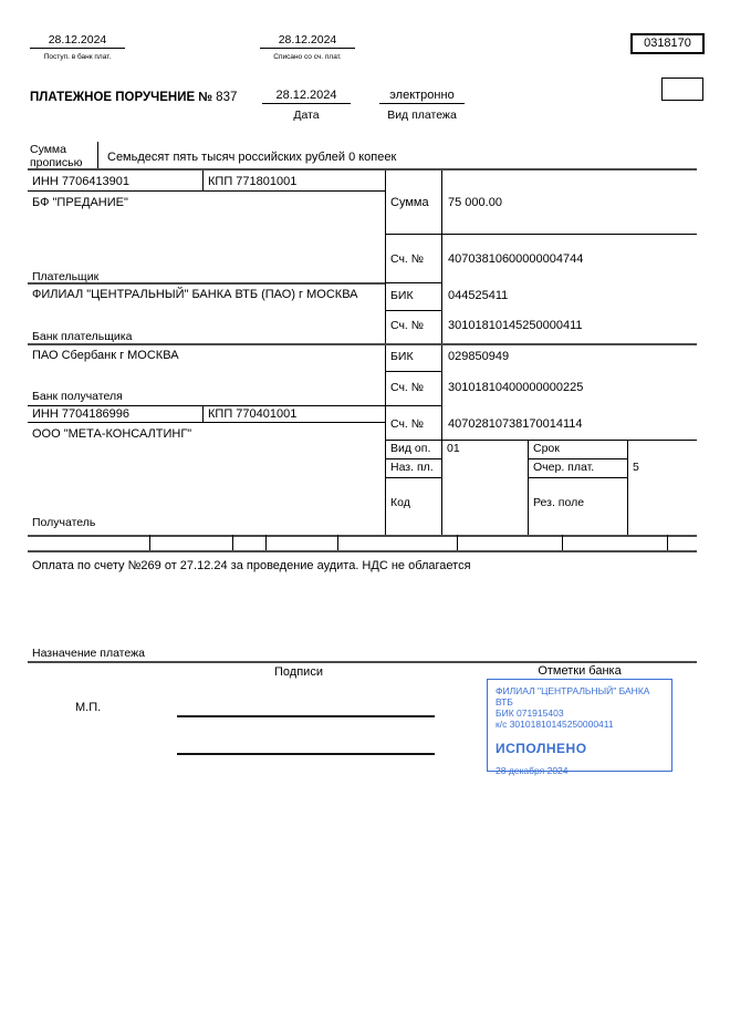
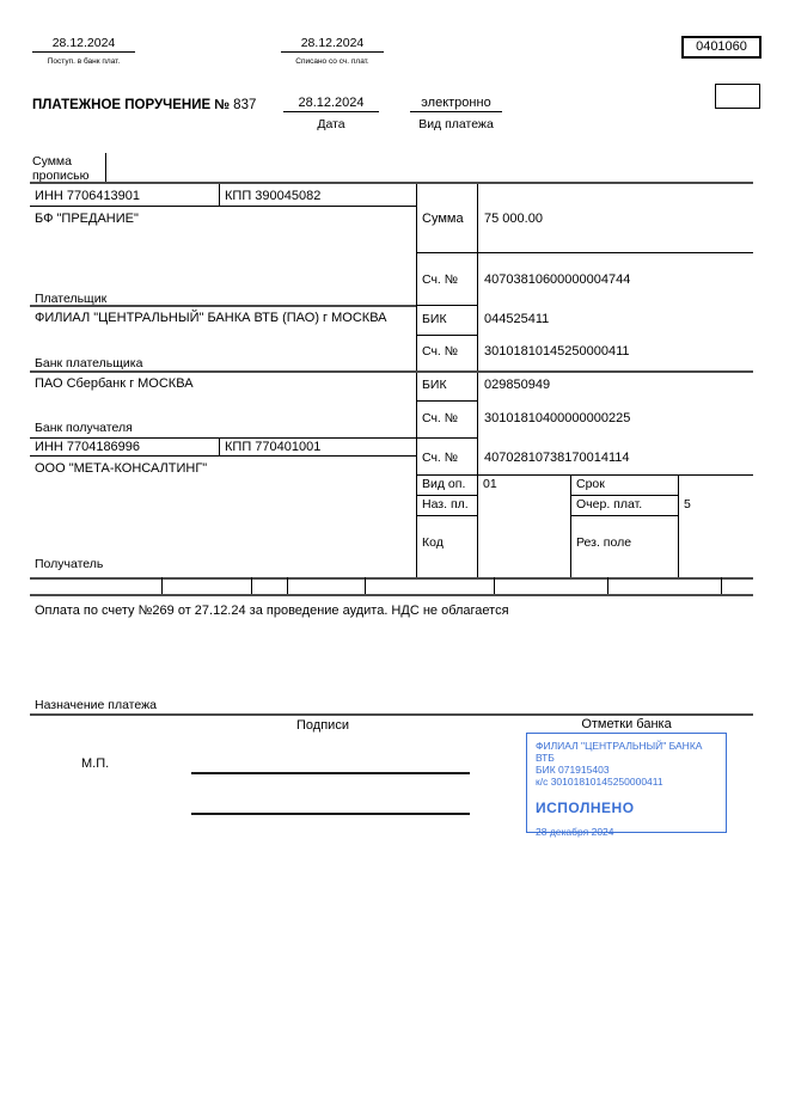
  28.12.2024
  28.12.2024
- 0318170
+ 0401060
  ПЛАТЕЖНОЕ ПОРУЧЕНИЕ № 837
  28.12.2024
  Дата
  электронно
  Вид платежа
  Сумма прописью
- Семьдесят пять тысяч российских рублей 0 копеек
  ИНН 7706413901
- КПП 771801001
+ КПП 390045082
  БФ "ПРЕДАНИЕ"
  Плательщик
  ФИЛИАЛ "ЦЕНТРАЛЬНЫЙ" БАНКА ВТБ (ПАО) г МОСКВА
  Банк плательщика
  ПАО Сбербанк г МОСКВА
  Банк получателя
  ИНН 7704186996
  КПП 770401001
  ООО "МЕТА-КОНСАЛТИНГ"
  Получатель
  Сумма
  75 000.00
  Сч. №
  40703810600000004744
  БИК
  044525411
  Сч. №
  30101810145250000411
  БИК
  029850949
  Сч. №
  30101810400000000225
  Сч. №
  40702810738170014114
  Вид оп.
  01
  Срок
  Наз. пл.
  Очер. плат.
  5
  Код
  Рез. поле
  Оплата по счету №269 от 27.12.24 за проведение аудита. НДС не облагается
  Назначение платежа
  Подписи
  Отметки банка
  М.П.
  ФИЛИАЛ "ЦЕНТРАЛЬНЫЙ" БАНКА ВТБ
  БИК 071915403
  к/с 30101810145250000411
  ИСПОЛНЕНО
  28 декабря 2024
